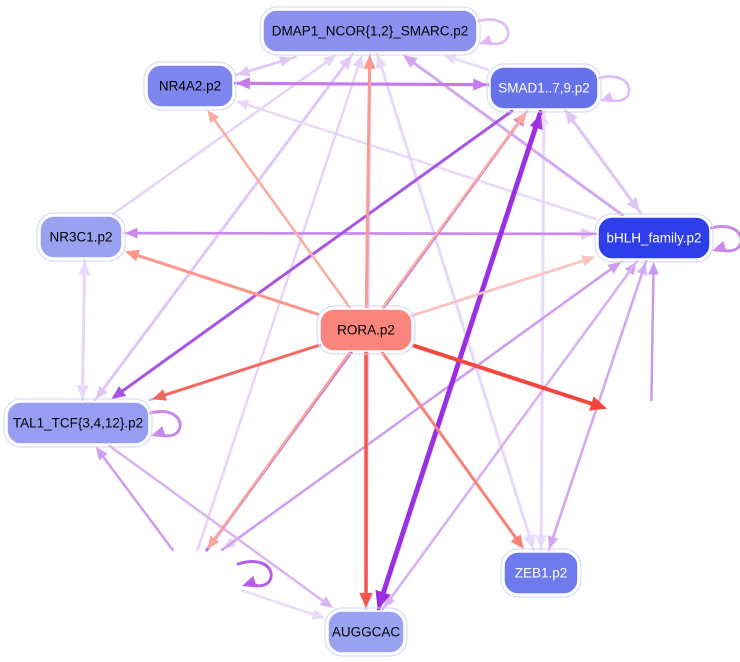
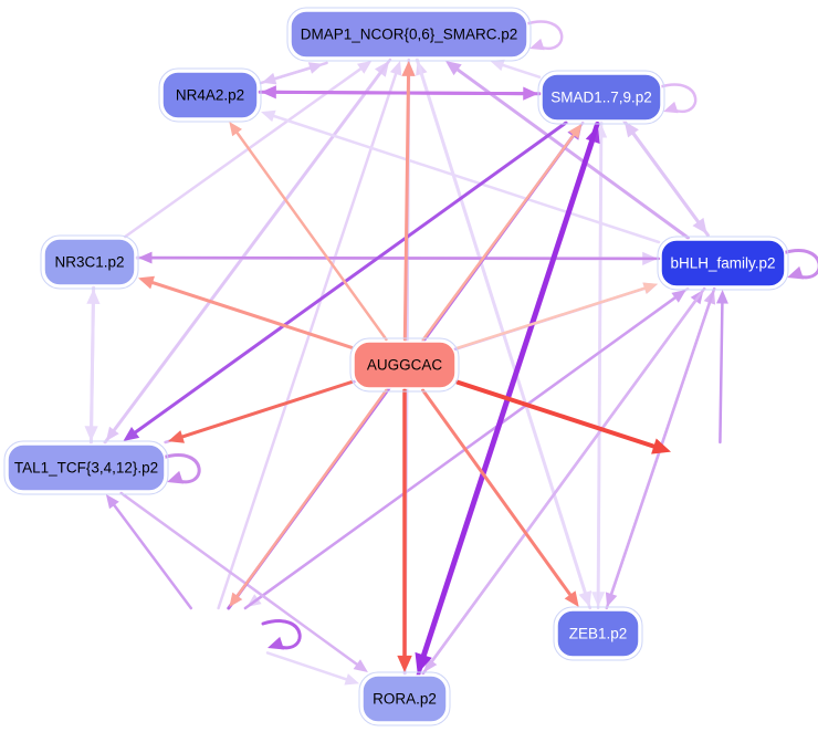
- DMAP1_NCOR{1,2}_SMARC.p2
+ DMAP1_NCOR{0,6}_SMARC.p2
  NR4A2.p2
  SMAD1..7,9.p2
  NR3C1.p2
  bHLH_family.p2
- RORA.p2
+ AUGGCAC
  TAL1_TCF{3,4,12}.p2
  ZEB1.p2
- AUGGCAC
+ RORA.p2
